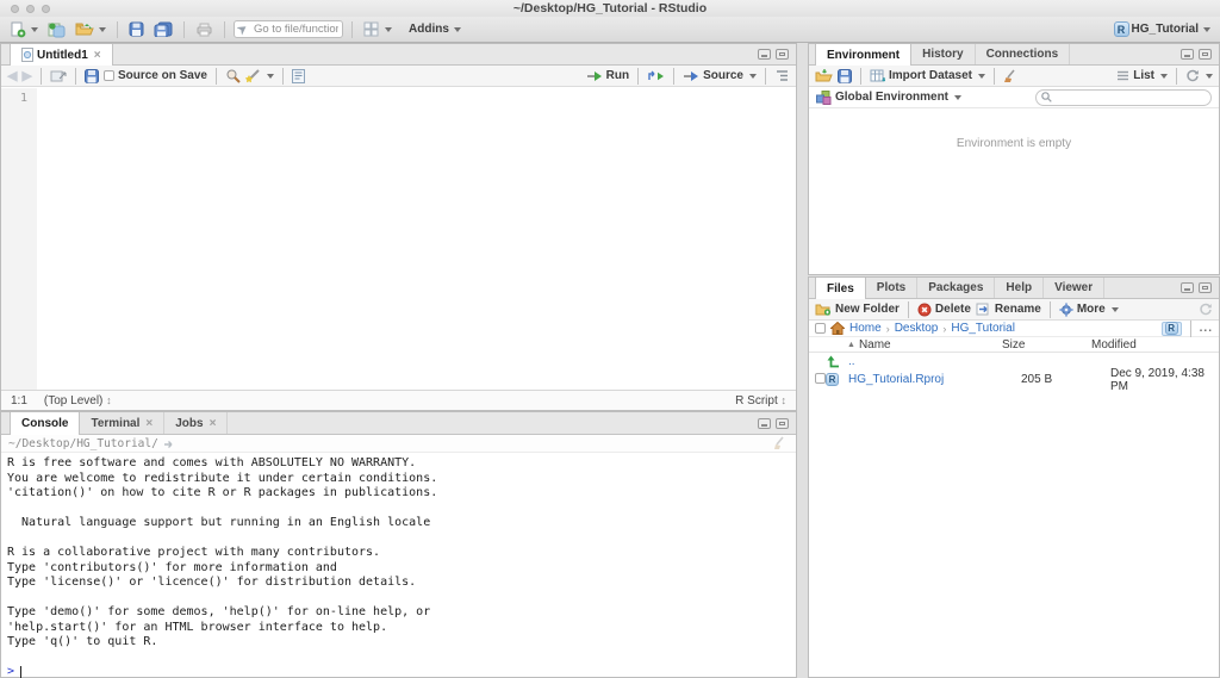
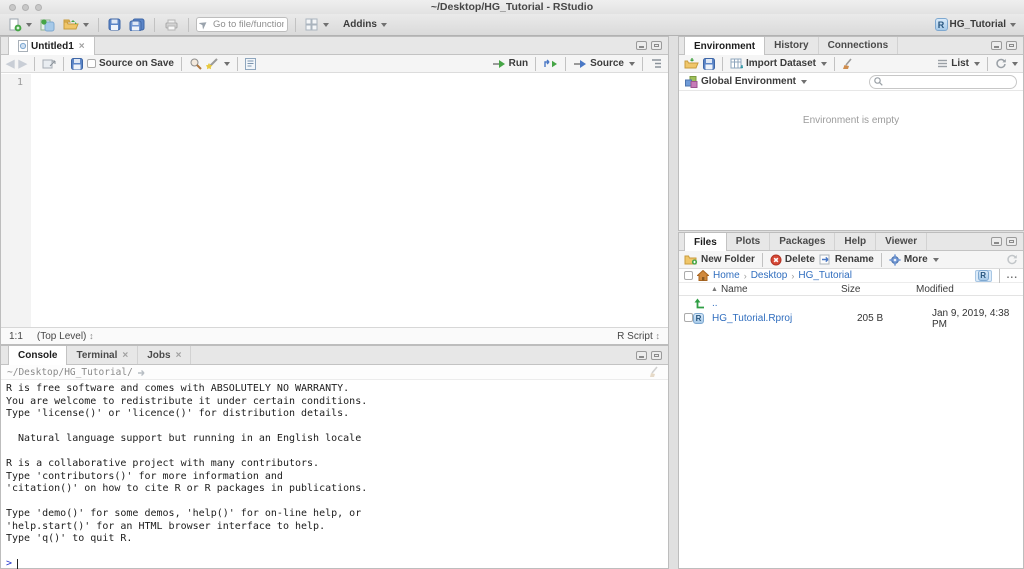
  ~/Desktop/HG_Tutorial - RStudio
  Go to file/functio
  Addins
  R
  HG_Tutorial
  Untitled1
  ×
  ◀
  ▶
  Source on Save
  Run
  Source
  1
  1:1
  (Top Level) ↕
  R Script ↕
  Console
  Terminal
  ×
  Jobs
  ×
  ~/Desktop/HG_Tutorial/
  R is free software and comes with ABSOLUTELY NO WARRANTY.
  You are welcome to redistribute it under certain conditions.
- 'citation()' on how to cite R or R packages in publications.
+ Type 'license()' or 'licence()' for distribution details.
  Natural language support but running in an English locale
  R is a collaborative project with many contributors.
  Type 'contributors()' for more information and
- Type 'license()' or 'licence()' for distribution details.
+ 'citation()' on how to cite R or R packages in publications.
  Type 'demo()' for some demos, 'help()' for on-line help, or
  'help.start()' for an HTML browser interface to help.
  Type 'q()' to quit R.
  >
  Environment
  History
  Connections
  Import Dataset
  List
  Global Environment
  Environment is empty
  Files
  Plots
  Packages
  Help
  Viewer
  New Folder
  Delete
  Rename
  More
  Home
  ›
  Desktop
  ›
  HG_Tutorial
  R
  ...
  Name
  Size
  Modified
  ..
  R
  HG_Tutorial.Rproj
  205 B
- Dec 9, 2019, 4:38 PM
+ Jan 9, 2019, 4:38 PM
